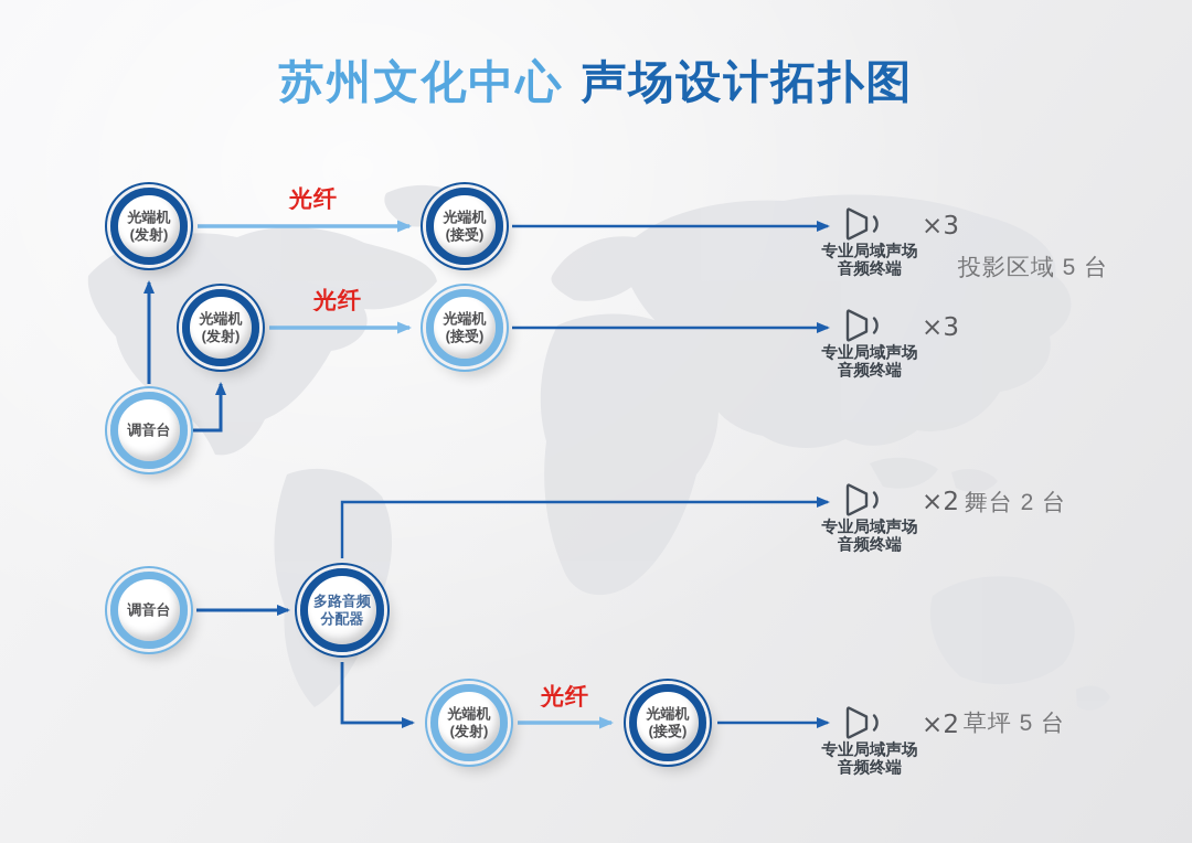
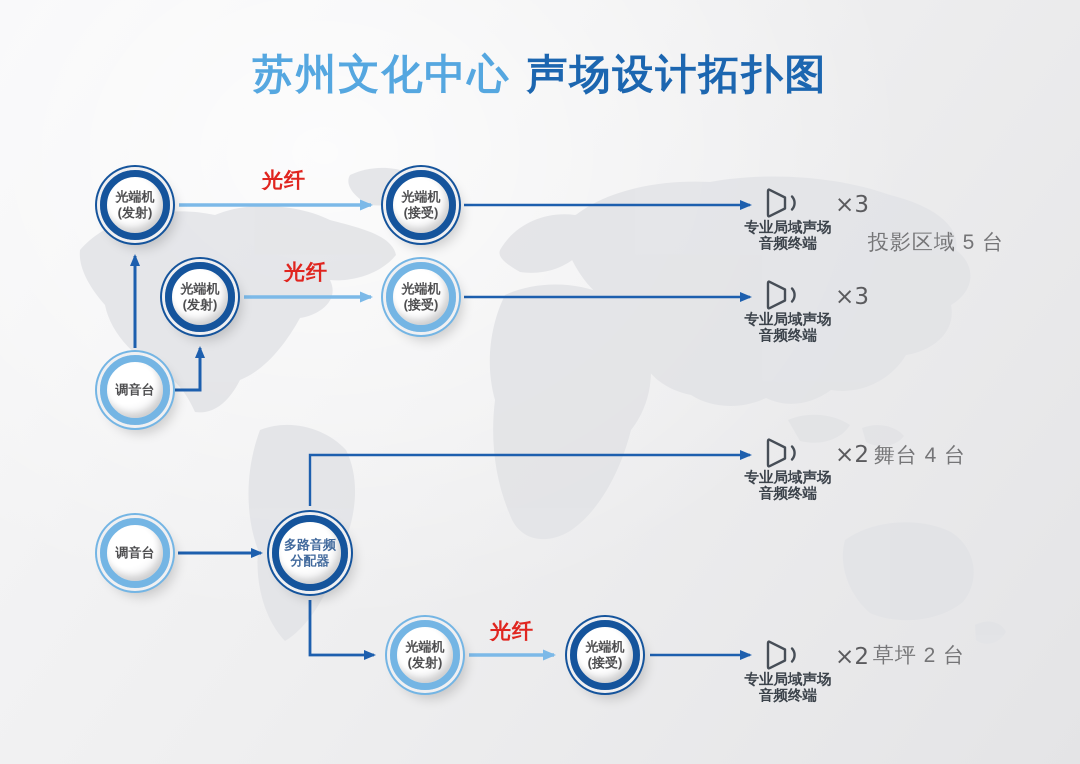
  苏州文化中心 声场设计拓扑图
  光端机
  (发射)
  光端机
  (接受)
  光端机
  (发射)
  光端机
  (接受)
  调音台
  调音台
  多路音频
  分配器
  光端机
  (发射)
  光端机
  (接受)
  光纤
  光纤
  光纤
  ×3
  专业局域声场
  音频终端
  ×3
  专业局域声场
  音频终端
  ×2
  专业局域声场
  音频终端
  ×2
  专业局域声场
  音频终端
  投影区域 5 台
- 舞台 2 台
+ 舞台 4 台
- 草坪 5 台
+ 草坪 2 台
